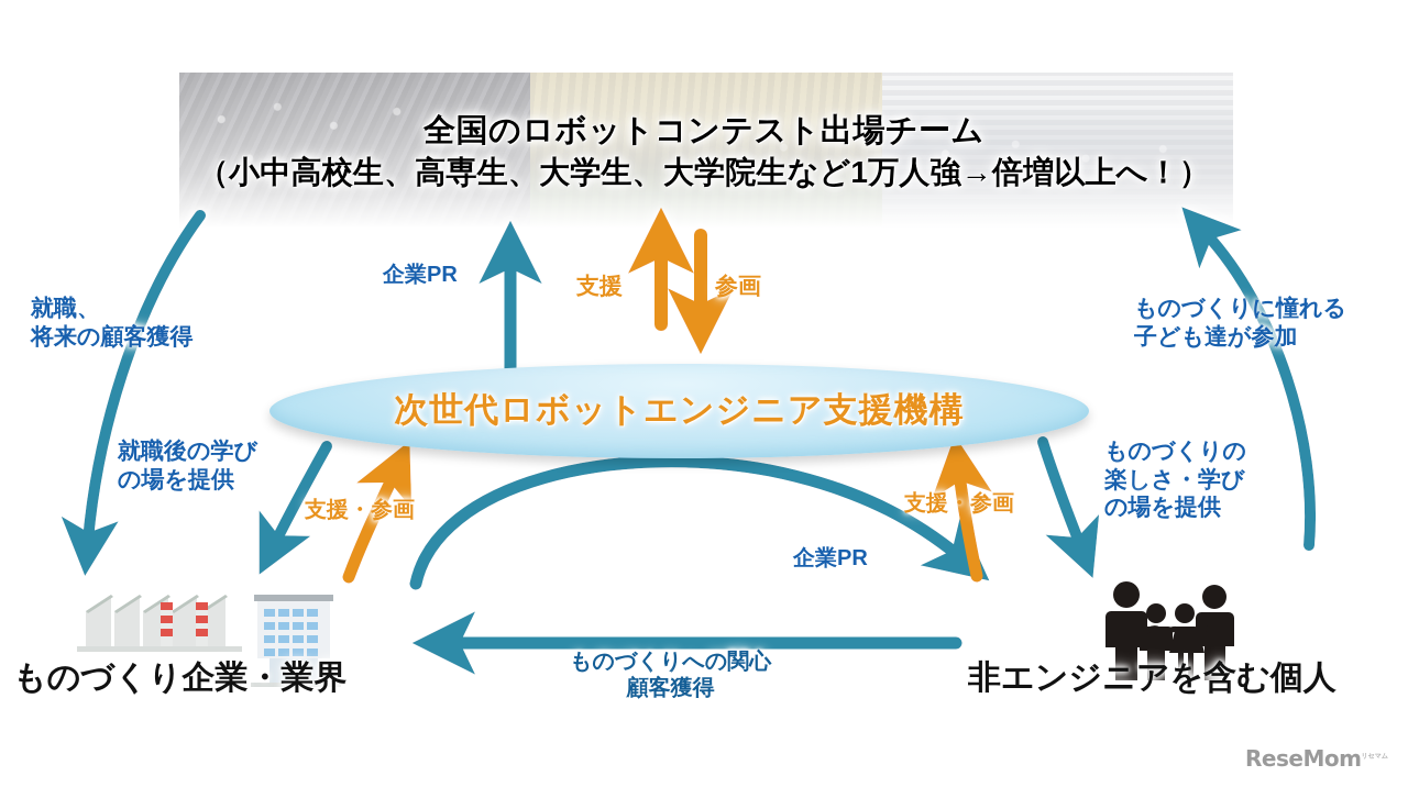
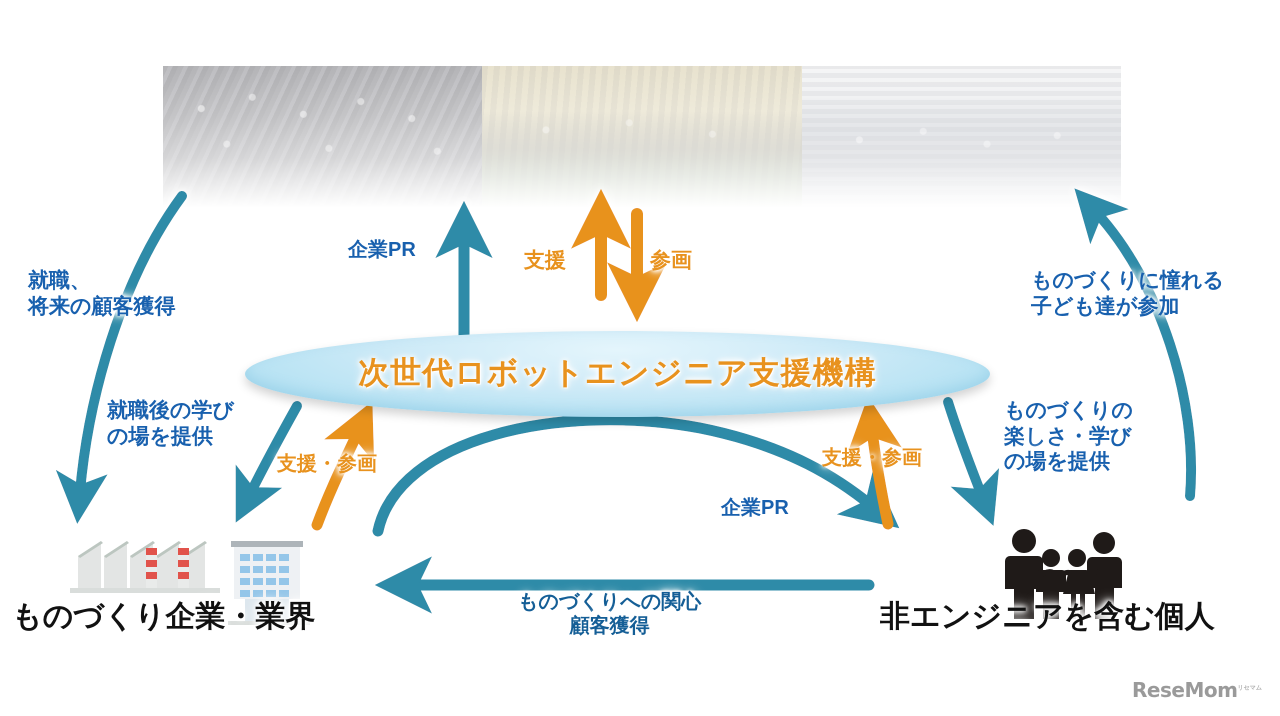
- 全国のロボットコンテスト出場チーム
- （小中高校生、高専生、大学生、大学院生など1万人強→倍増以上へ！）
  次世代ロボットエンジニア支援機構
  就職、
  将来の顧客獲得
  就職後の学び
  の場を提供
  企業PR
  支援
  参画
  支援・参画
  支援・参画
  企業PR
  ものづくりに憧れる
  子ども達が参加
  ものづくりの
  楽しさ・学び
  の場を提供
  ものづくりへの関心
  顧客獲得
  ものづくり企業・業界
  非エンジニアを含む個人
